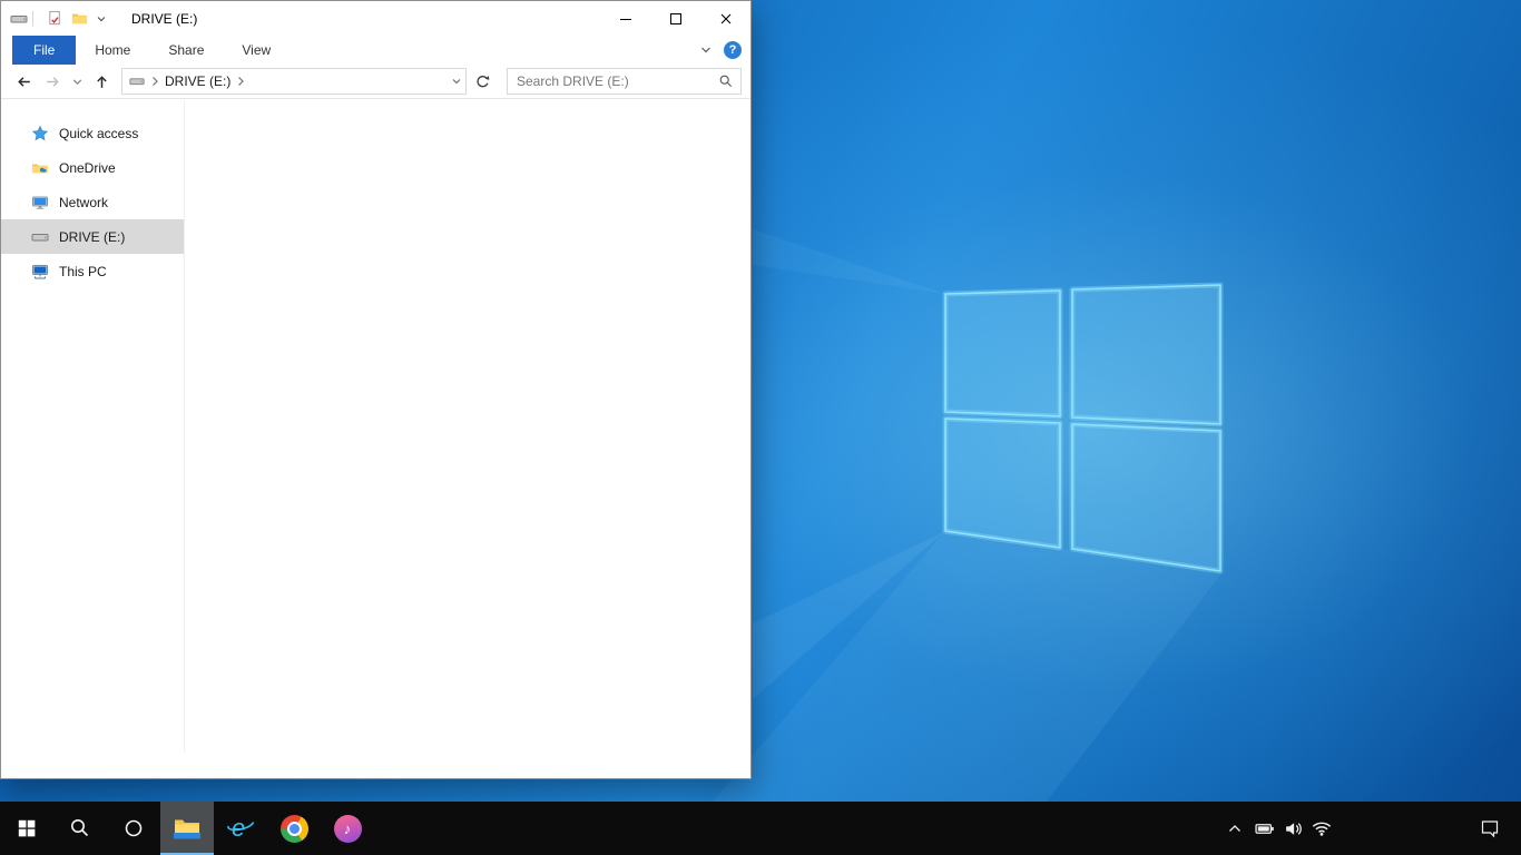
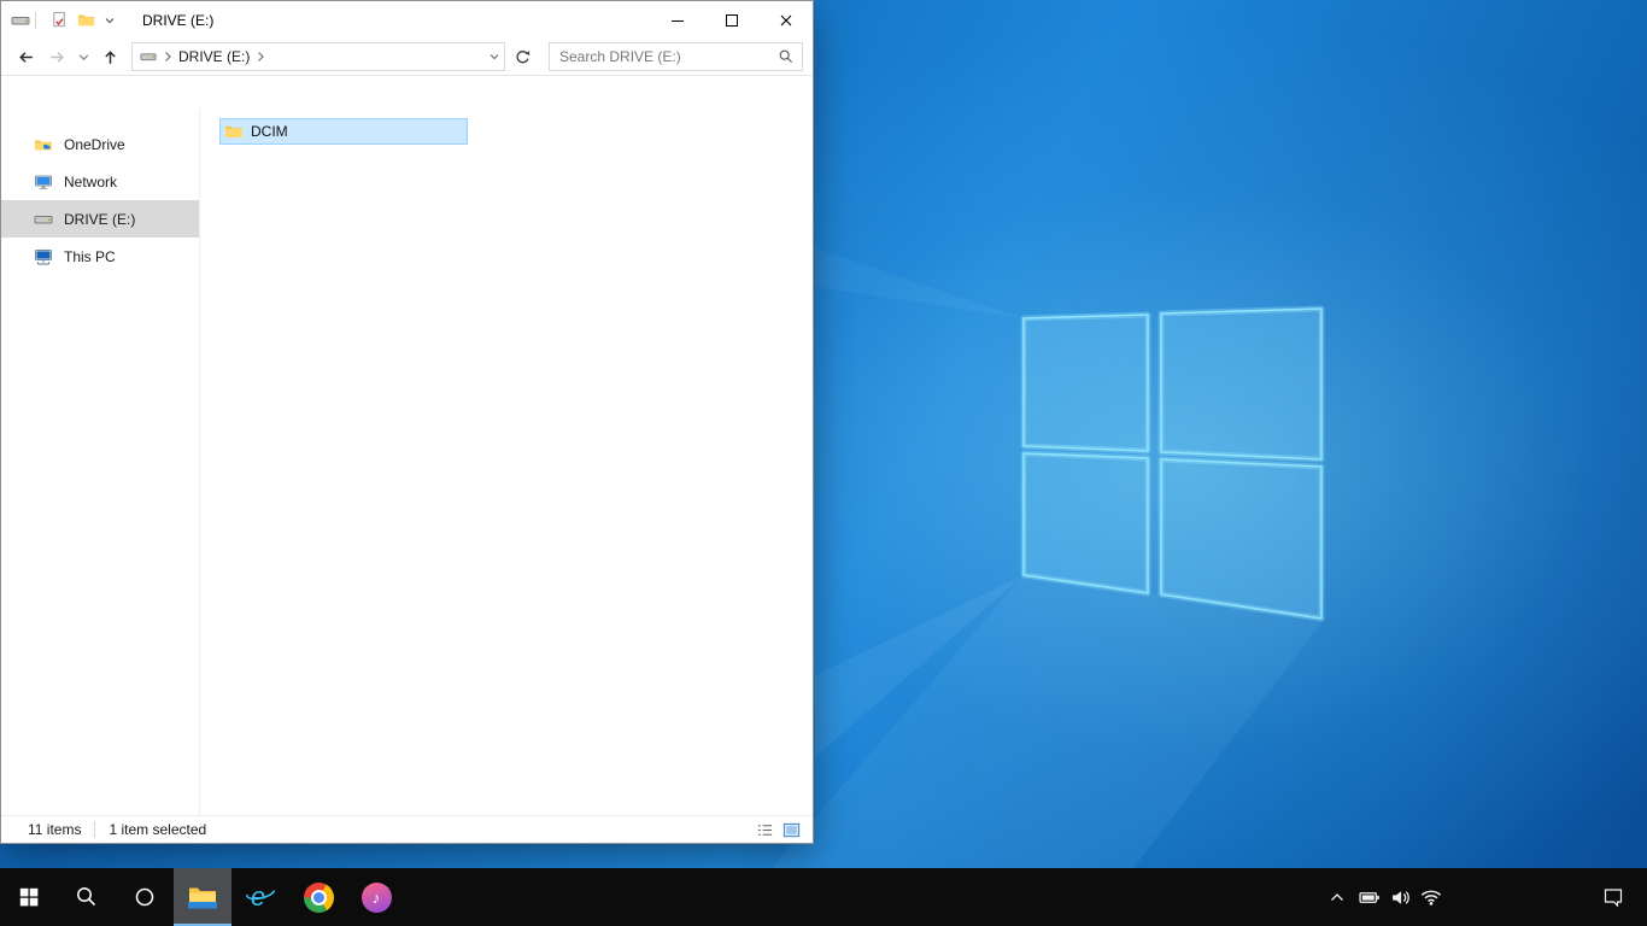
  DRIVE (E:)
- File
- Home
- Share
- View
- ?
  DRIVE (E:)
  Search DRIVE (E:)
- Quick access
  OneDrive
  Network
  DRIVE (E:)
  This PC
+ DCIM
+ 11 items
+ 1 item selected
  e
  ♪
